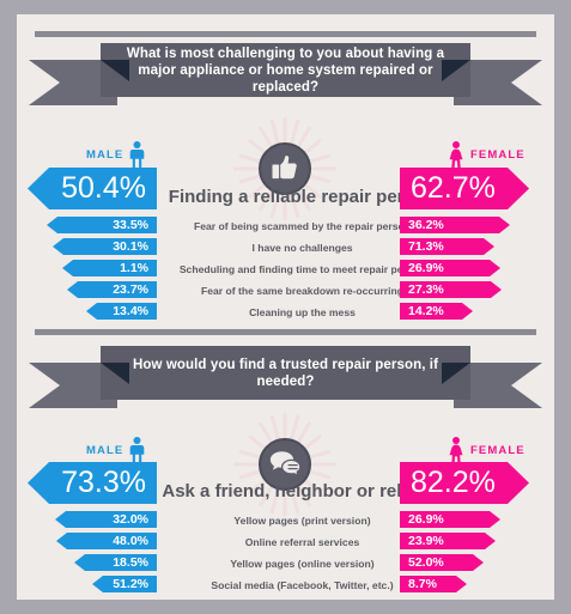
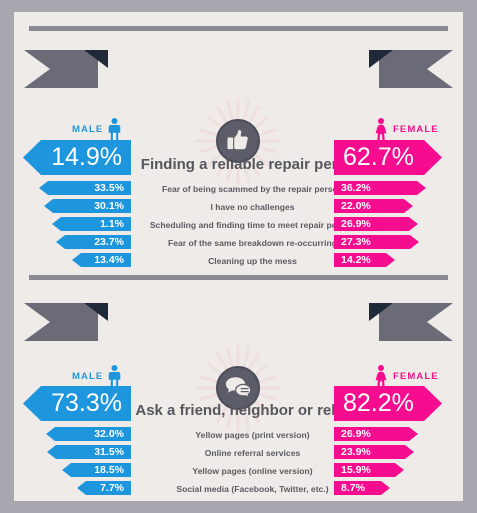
- What is most challenging to you about having a major appliance or home system repaired or replaced?
  MALE
  FEMALE
  Finding a reliable repair pe
- 50.4%
+ 14.9%
  62.7%
  Fear of being scammed by the repair pers
  33.5%
  36.2%
  I have no challenges
  30.1%
- 71.3%
+ 22.0%
  Scheduling and finding time to meet repair p
  1.1%
  26.9%
  Fear of the same breakdown re-occurrin
  23.7%
  27.3%
  Cleaning up the mess
  13.4%
  14.2%
- How would you find a trusted repair person, if needed?
  MALE
  FEMALE
  Ask a friend, neighbor or rel
  73.3%
  82.2%
  Yellow pages (print version)
  32.0%
  26.9%
  Online referral services
- 48.0%
+ 31.5%
  23.9%
  Yellow pages (online version)
  18.5%
- 52.0%
+ 15.9%
  Social media (Facebook, Twitter, etc.)
- 51.2%
+ 7.7%
  8.7%
